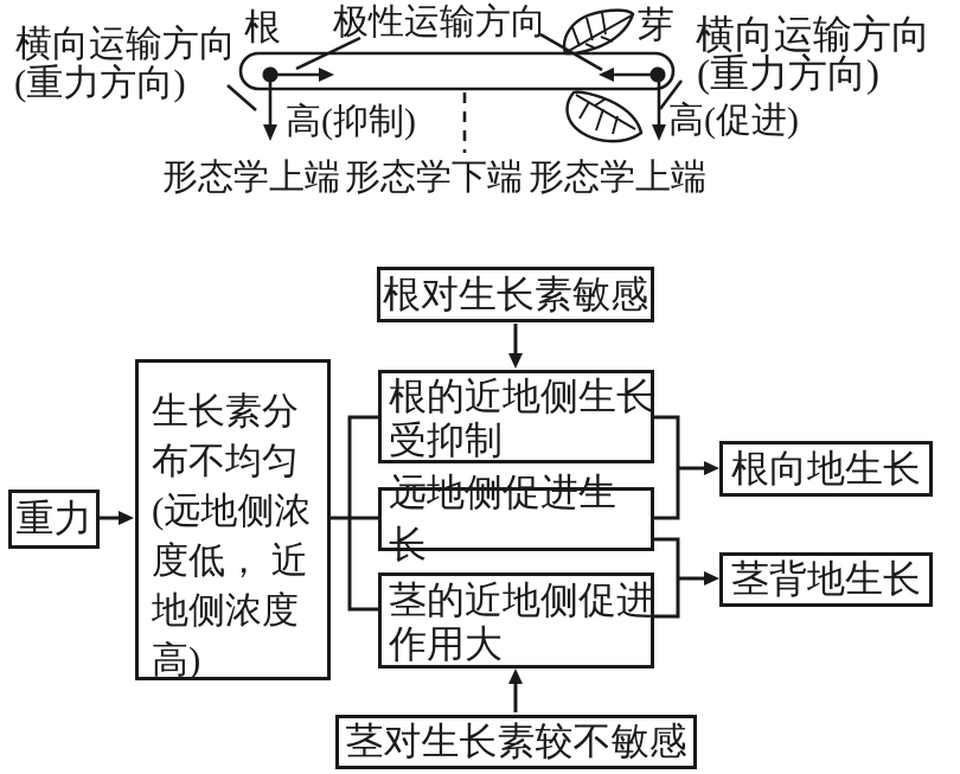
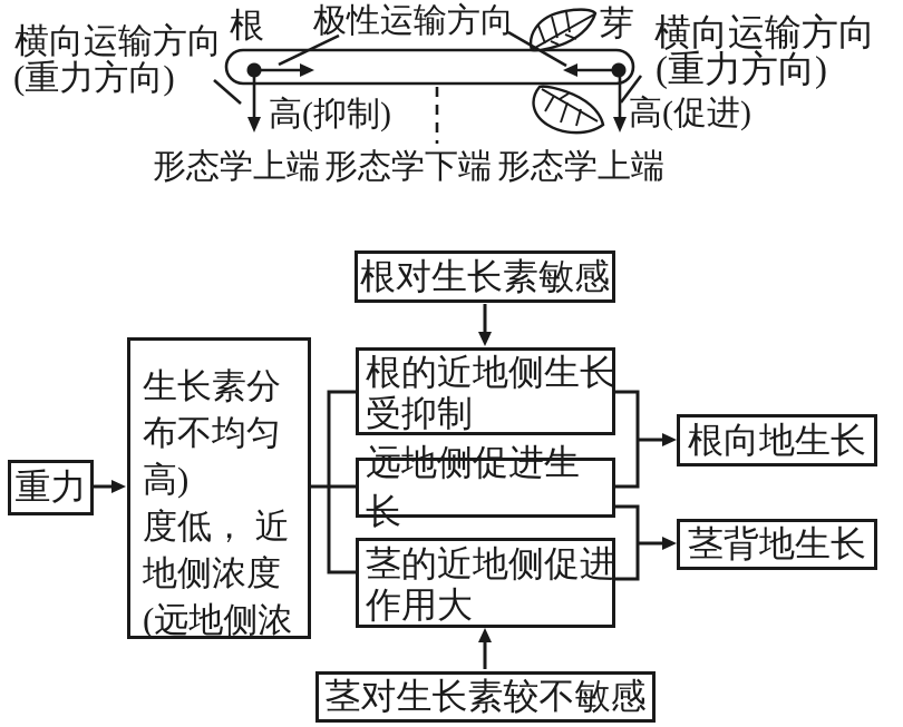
  横向运输方向
  (重力方向)
  根
  极性运输方向
  芽
  横向运输方向
  (重力方向)
  高(抑制)
  高(促进)
  形态学上端
  形态学下端
  形态学上端
  根对生长素敏感
  重力
  生长素分
  布不均匀
- (远地侧浓
+ 高)
  度低， 近
  地侧浓度
- 高)
+ (远地侧浓
  根的近地侧生长
  受抑制
  远地侧促进生长
  茎的近地侧促进
  作用大
  根向地生长
  茎背地生长
  茎对生长素较不敏感
